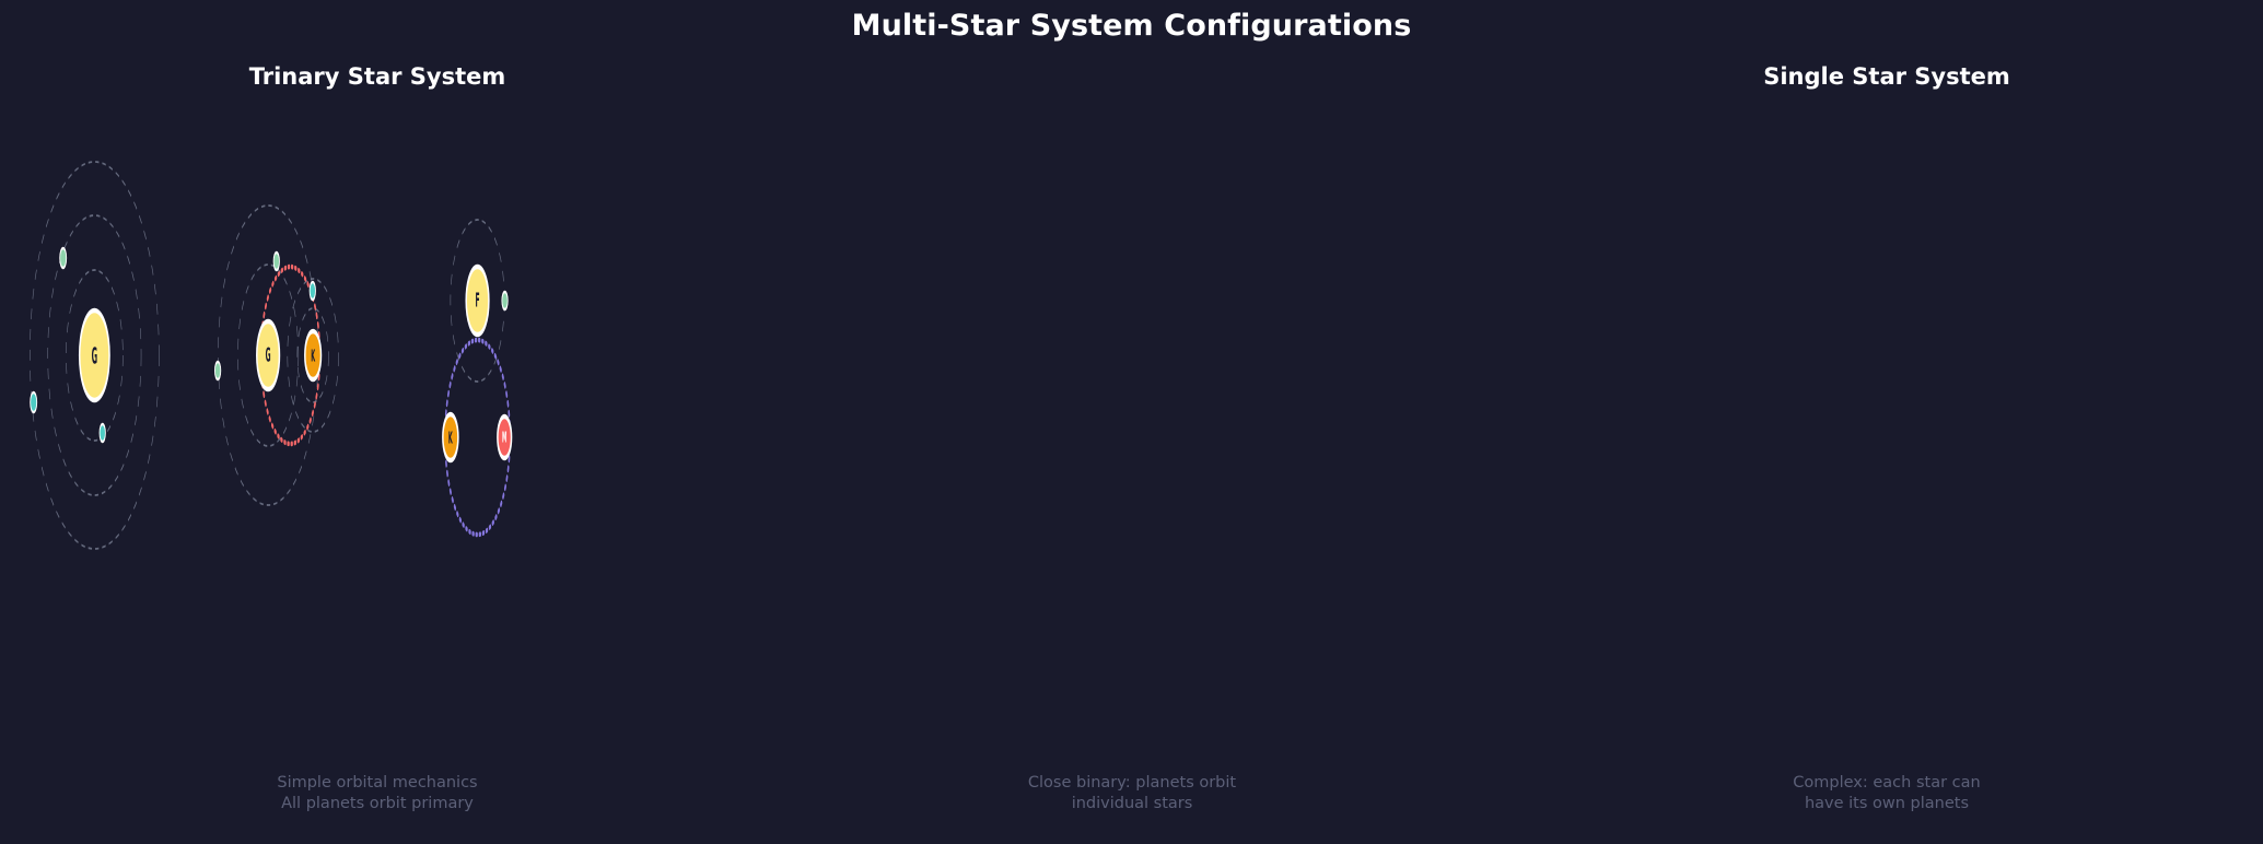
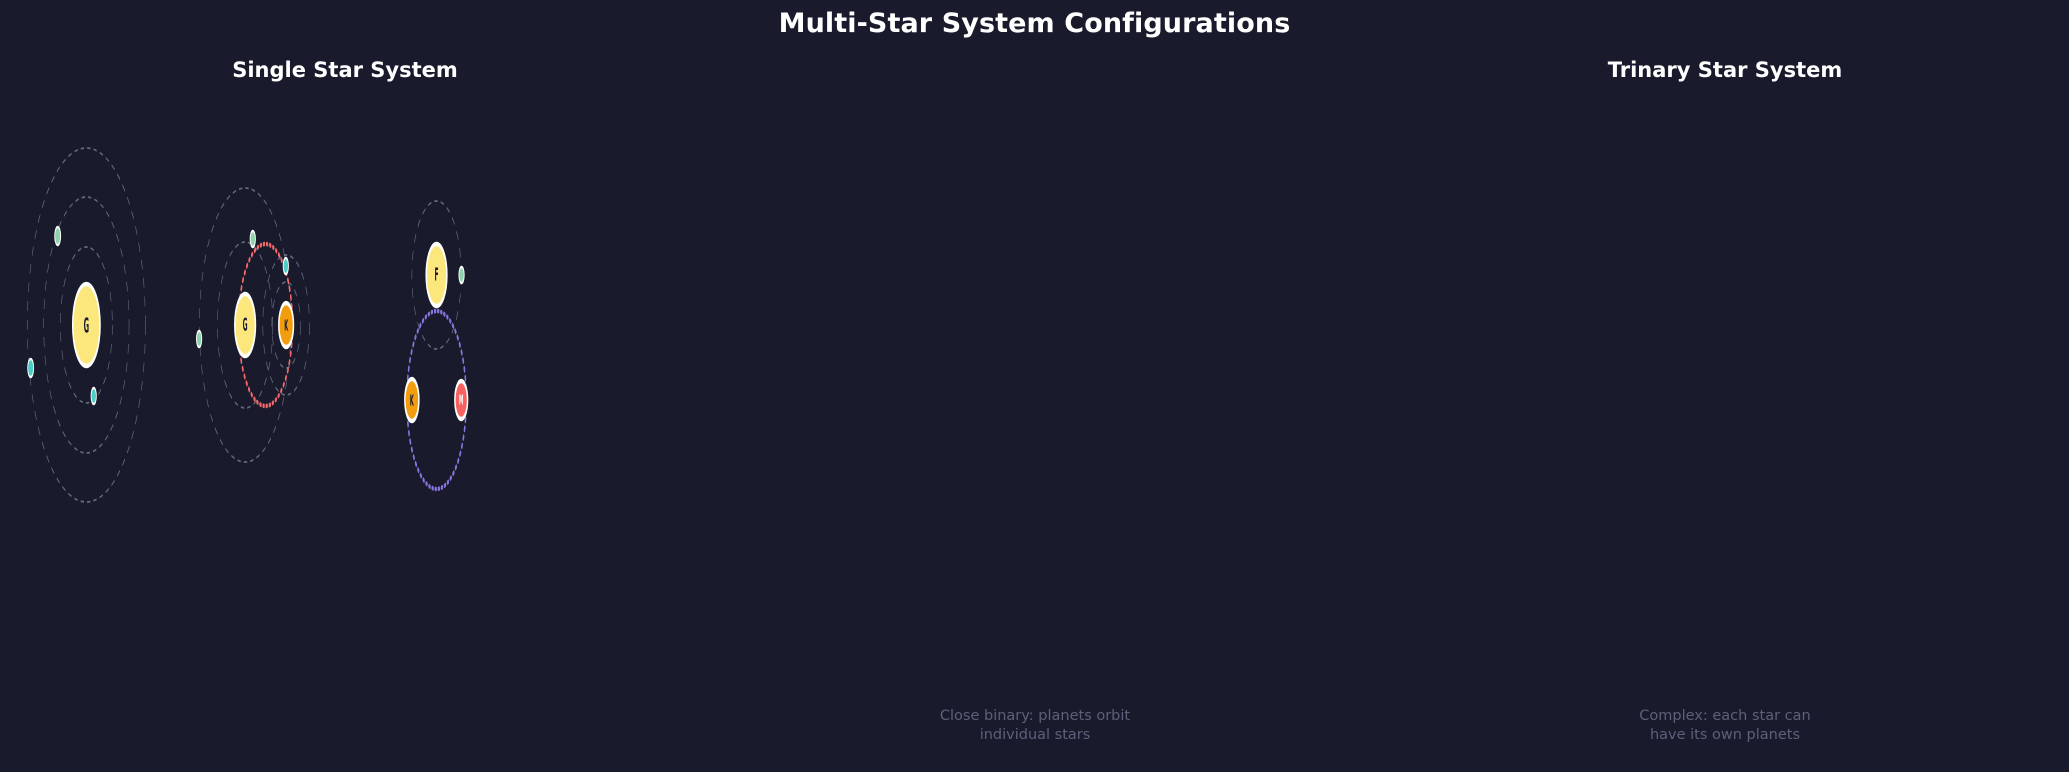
  Multi-Star System Configurations
  G
- Trinary Star System
+ Single Star System
- Simple orbital mechanics
- All planets orbit primary
  G
  K
  Close binary: planets orbit
  individual stars
  F
  K
  M
- Single Star System
+ Trinary Star System
  Complex: each star can
  have its own planets
